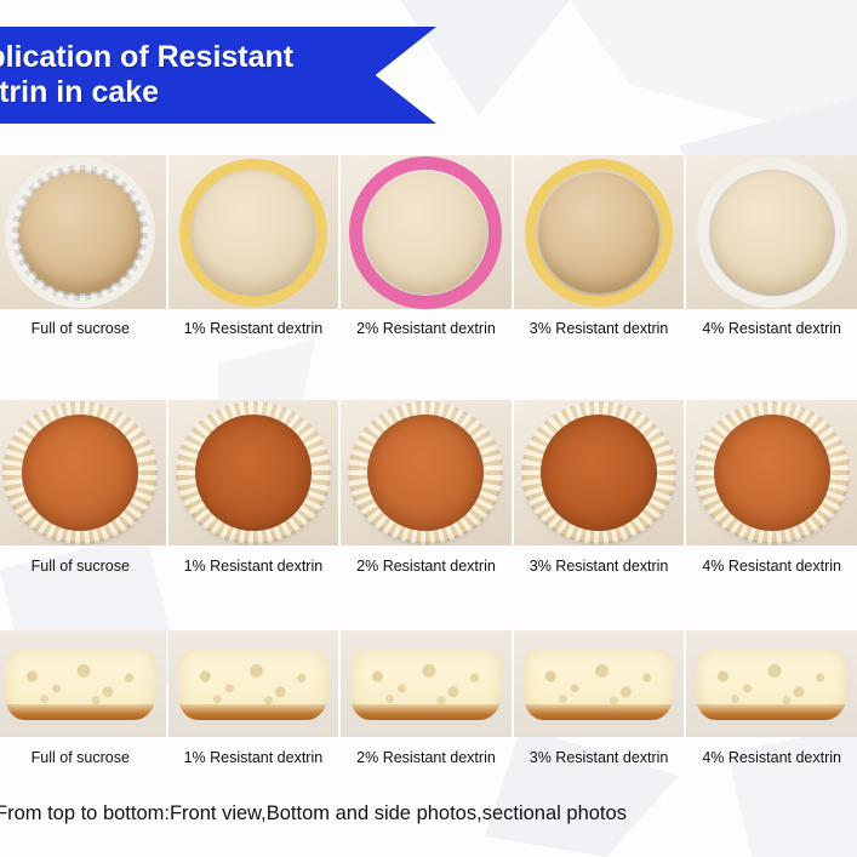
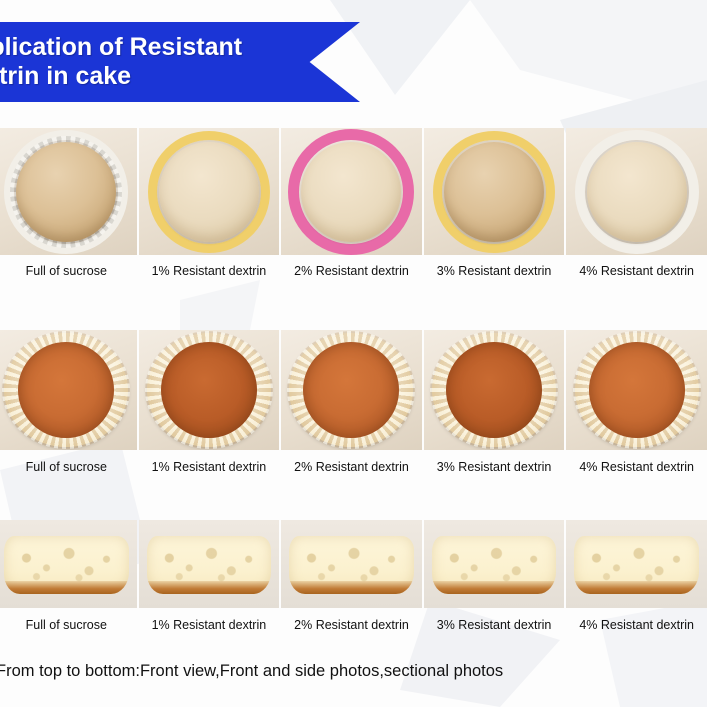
  lication of Resistant
  trin in cake
  Full of sucrose
  1% Resistant dextrin
  2% Resistant dextrin
  3% Resistant dextrin
  4% Resistant dextrin
  Full of sucrose
  1% Resistant dextrin
  2% Resistant dextrin
  3% Resistant dextrin
  4% Resistant dextrin
  Full of sucrose
  1% Resistant dextrin
  2% Resistant dextrin
  3% Resistant dextrin
  4% Resistant dextrin
- From top to bottom:Front view,Bottom and side photos,sectional photos
+ From top to bottom:Front view,Front and side photos,sectional photos
